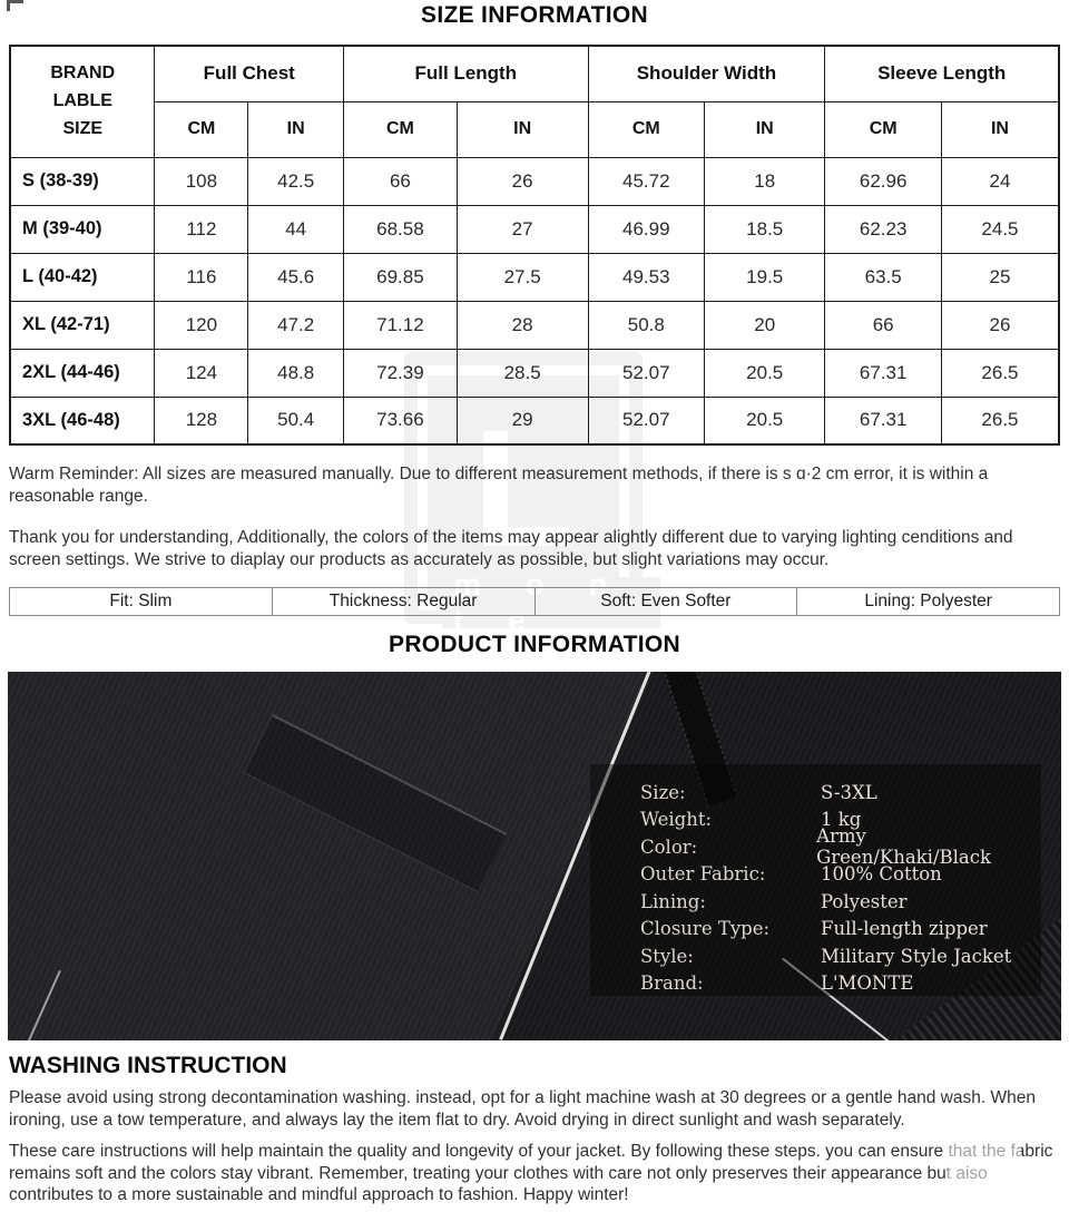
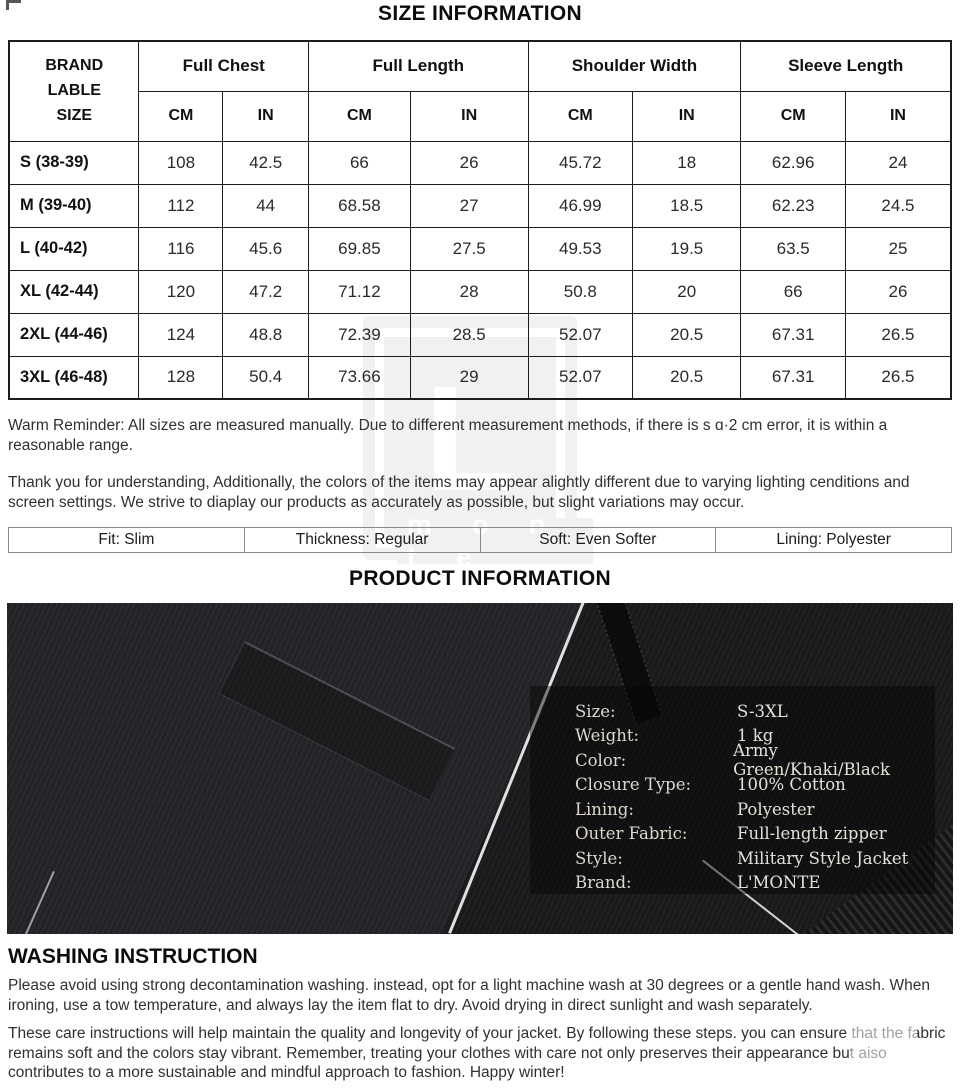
  L
  m o n t e
  SIZE INFORMATION
  BRAND LABLE SIZE	Full Chest	Full Length	Shoulder Width	Sleeve Length
  CM	IN	CM	IN	CM	IN	CM	IN
  S (38-39)	108	42.5	66	26	45.72	18	62.96	24
  M (39-40)	112	44	68.58	27	46.99	18.5	62.23	24.5
  L (40-42)	116	45.6	69.85	27.5	49.53	19.5	63.5	25
- XL (42-71)	120	47.2	71.12	28	50.8	20	66	26
+ XL (42-44)	120	47.2	71.12	28	50.8	20	66	26
  2XL (44-46)	124	48.8	72.39	28.5	52.07	20.5	67.31	26.5
  3XL (46-48)	128	50.4	73.66	29	52.07	20.5	67.31	26.5
  Warm Reminder: All sizes are measured manually. Due to different measurement methods, if there is s ɑ·2 cm error, it is within a reasonable range.
  Thank you for understanding, Additionally, the colors of the items may appear alightly different due to varying lighting cenditions and screen settings. We strive to diaplay our products as accurately as possible, but slight variations may occur.
  Fit: Slim
  Thickness: Regular
  Soft: Even Softer
  Lining: Polyester
  PRODUCT INFORMATION
  Size:
  S-3XL
  Weight:
  1 kg
  Color:
  Army Green/Khaki/Black
- Outer Fabric:
+ Closure Type:
  100% Cotton
  Lining:
  Polyester
- Closure Type:
+ Outer Fabric:
  Full-length zipper
  Style:
  Military Style Jacket
  Brand:
  L'MONTE
  WASHING INSTRUCTION
  Please avoid using strong decontamination washing. instead, opt for a light machine wash at 30 degrees or a gentle hand wash. When ironing, use a tow temperature, and always lay the item flat to dry. Avoid drying in direct sunlight and wash separately.
  These care instructions will help maintain the quality and longevity of your jacket. By following these steps. you can ensure that the fabric remains soft and the colors stay vibrant. Remember, treating your clothes with care not only preserves their appearance but aiso contributes to a more sustainable and mindful approach to fashion. Happy winter!
